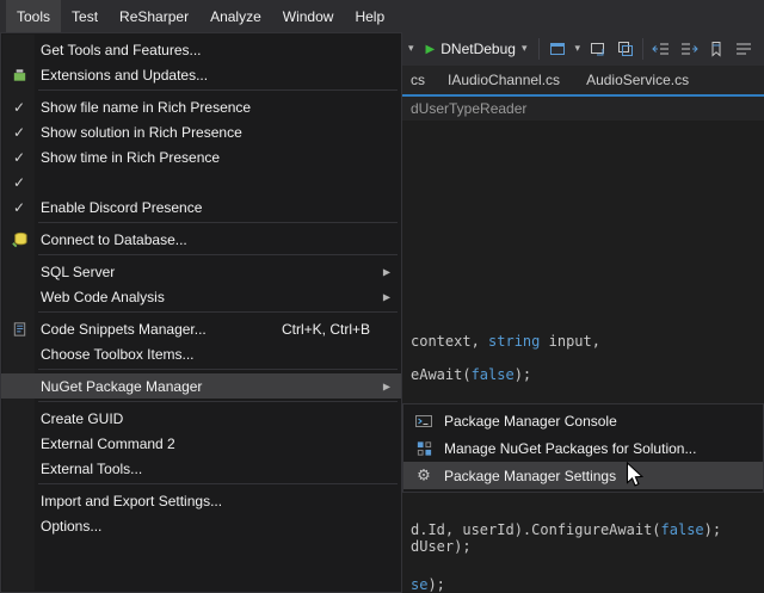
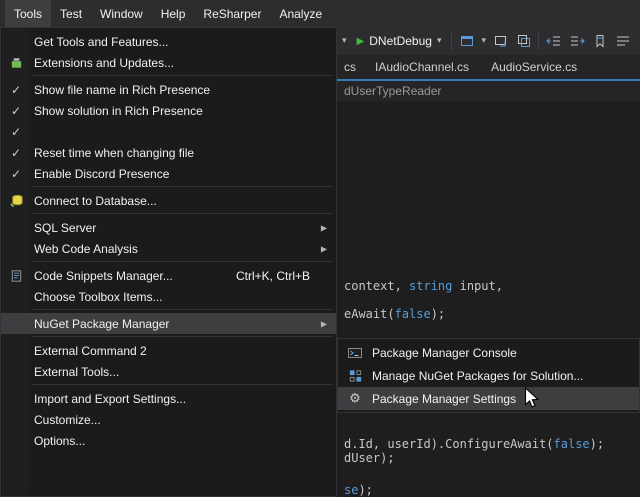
  context, string input,
  eAwait(false);
  d.Id, userId).ConfigureAwait(false);
  dUser);
  se);
  ▾
  ▶
  DNetDebug
  ▾
  ▾
  cs
  IAudioChannel.cs
  AudioService.cs
  dUserTypeReader
  Tools
  Test
- ReSharper
+ Window
- Analyze
+ Help
- Window
+ ReSharper
- Help
+ Analyze
  Get Tools and Features...
  Extensions and Updates...
  ✓
  Show file name in Rich Presence
  ✓
  Show solution in Rich Presence
  ✓
- Show time in Rich Presence
  ✓
+ Reset time when changing file
  ✓
  Enable Discord Presence
  Connect to Database...
  SQL Server
  ▶
  Web Code Analysis
  ▶
  Code Snippets Manager...
  Ctrl+K, Ctrl+B
  Choose Toolbox Items...
  NuGet Package Manager
  ▶
- Create GUID
  External Command 2
  External Tools...
  Import and Export Settings...
+ Customize...
  Options...
  Package Manager Console
  Manage NuGet Packages for Solution...
  ⚙
  Package Manager Settings
